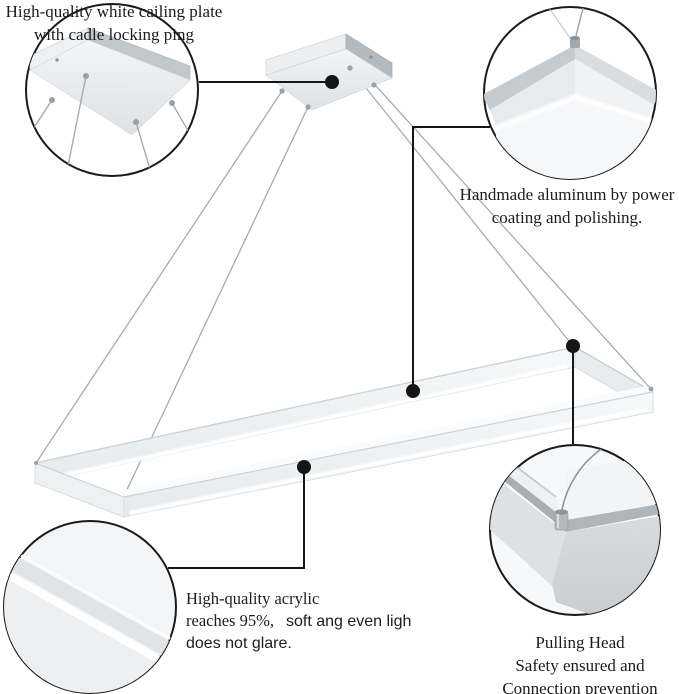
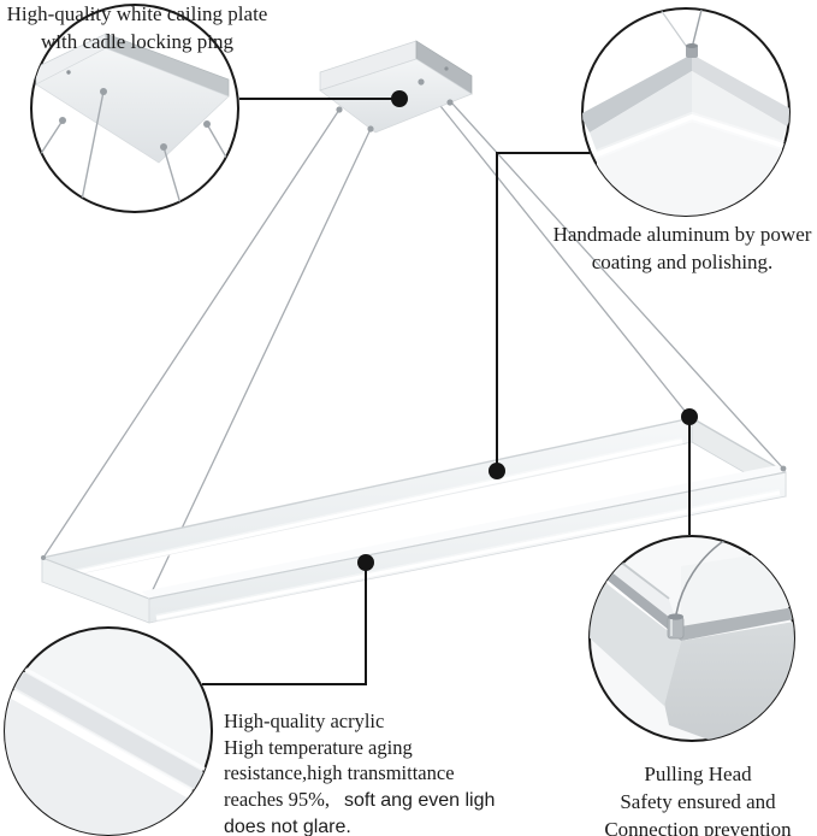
  High-quality white cailing plate
  with cadle locking ping
  Handmade aluminum by power
  coating and polishing.
  High-quality acrylic
+ High temperature aging
+ resistance,high transmittance
  reaches 95%, soft ang even ligh
  does not glare.
  Pulling Head
  Safety ensured and
  Connection prevention
